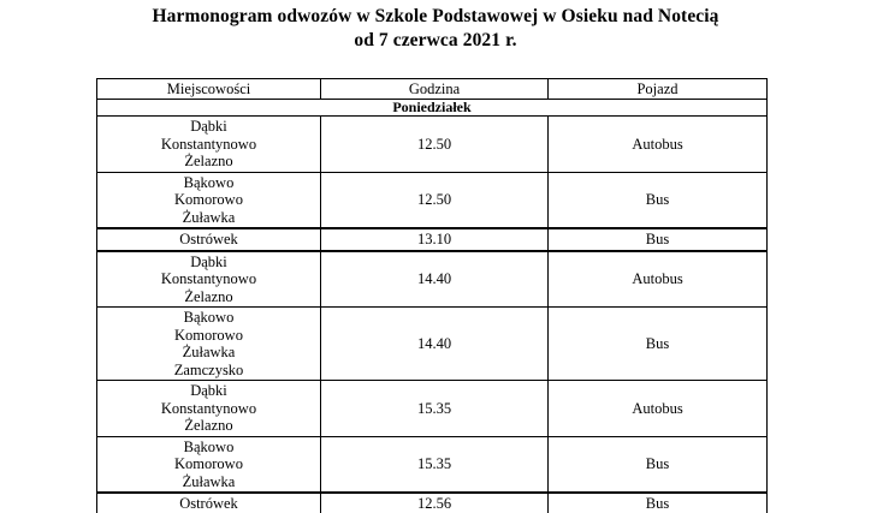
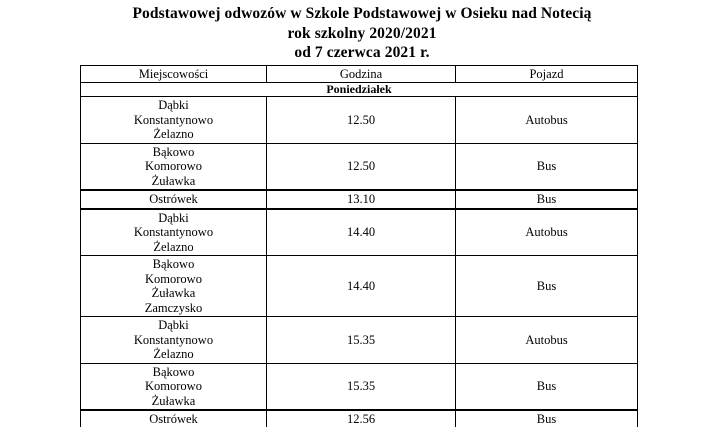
- Harmonogram odwozów w Szkole Podstawowej w Osieku nad Notecią
+ Podstawowej odwozów w Szkole Podstawowej w Osieku nad Notecią
+ rok szkolny 2020/2021
  od 7 czerwca 2021 r.
  Miejscowości	Godzina	Pojazd
  Poniedziałek
  DąbkiKonstantynowoŻelazno	12.50	Autobus
  BąkowoKomorowoŻuławka	12.50	Bus
  Ostrówek	13.10	Bus
  DąbkiKonstantynowoŻelazno	14.40	Autobus
  BąkowoKomorowoŻuławkaZamczysko	14.40	Bus
  DąbkiKonstantynowoŻelazno	15.35	Autobus
  BąkowoKomorowoŻuławka	15.35	Bus
  Ostrówek	12.56	Bus
